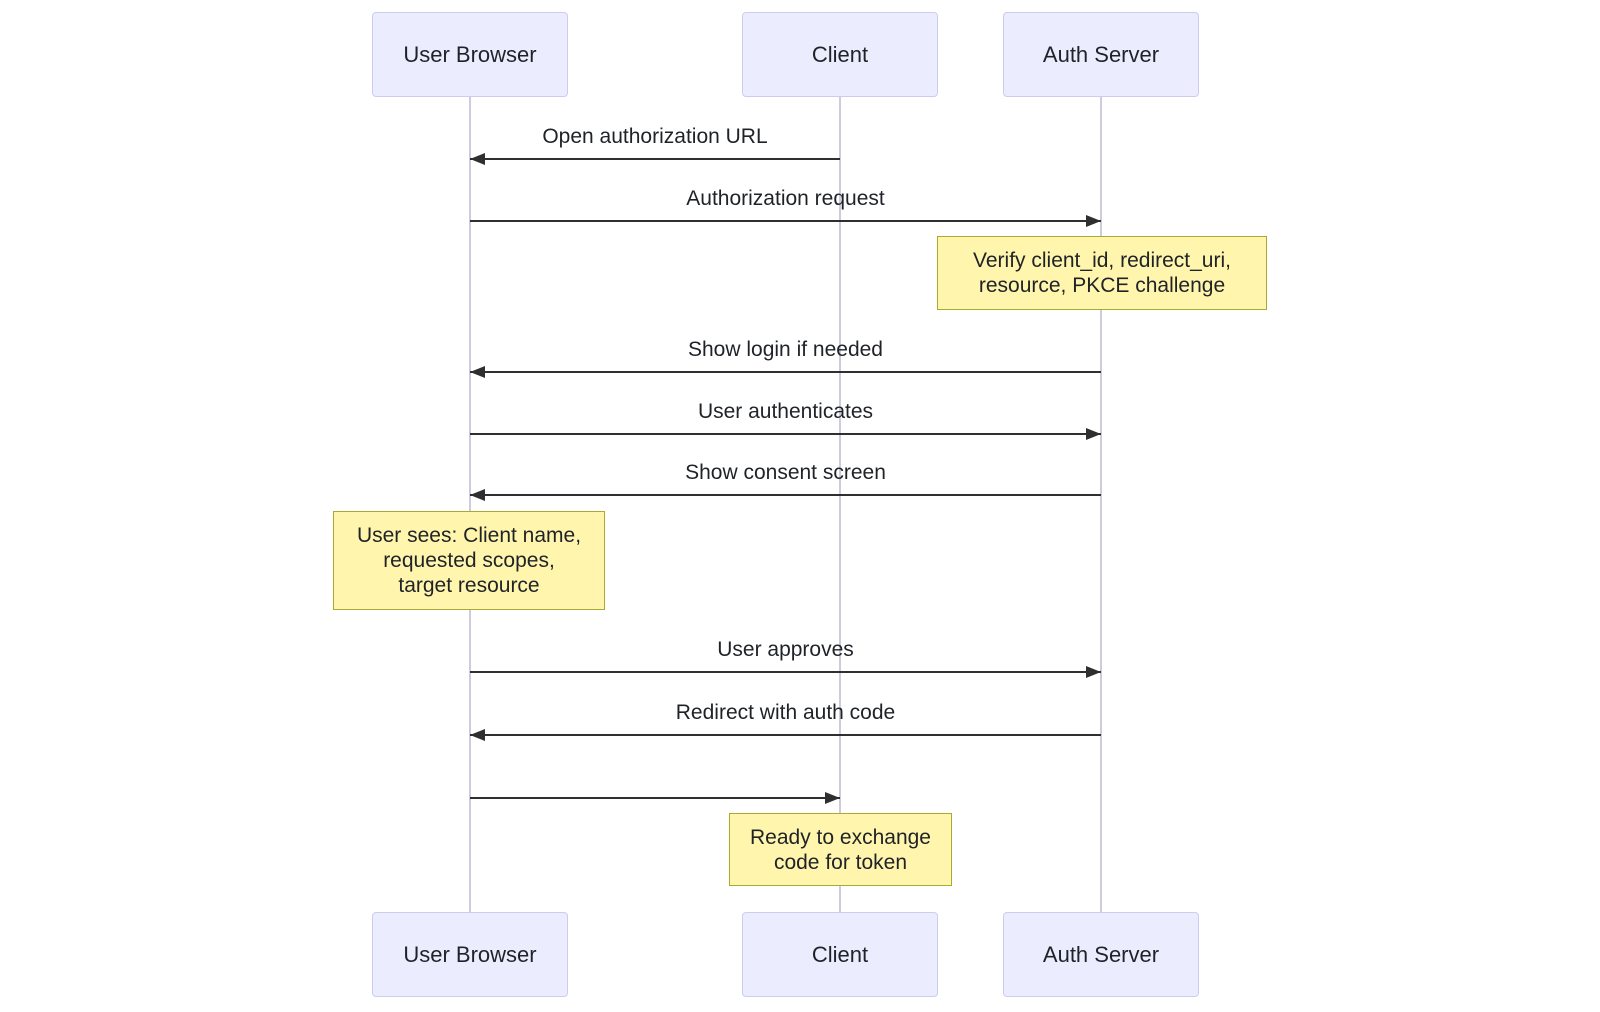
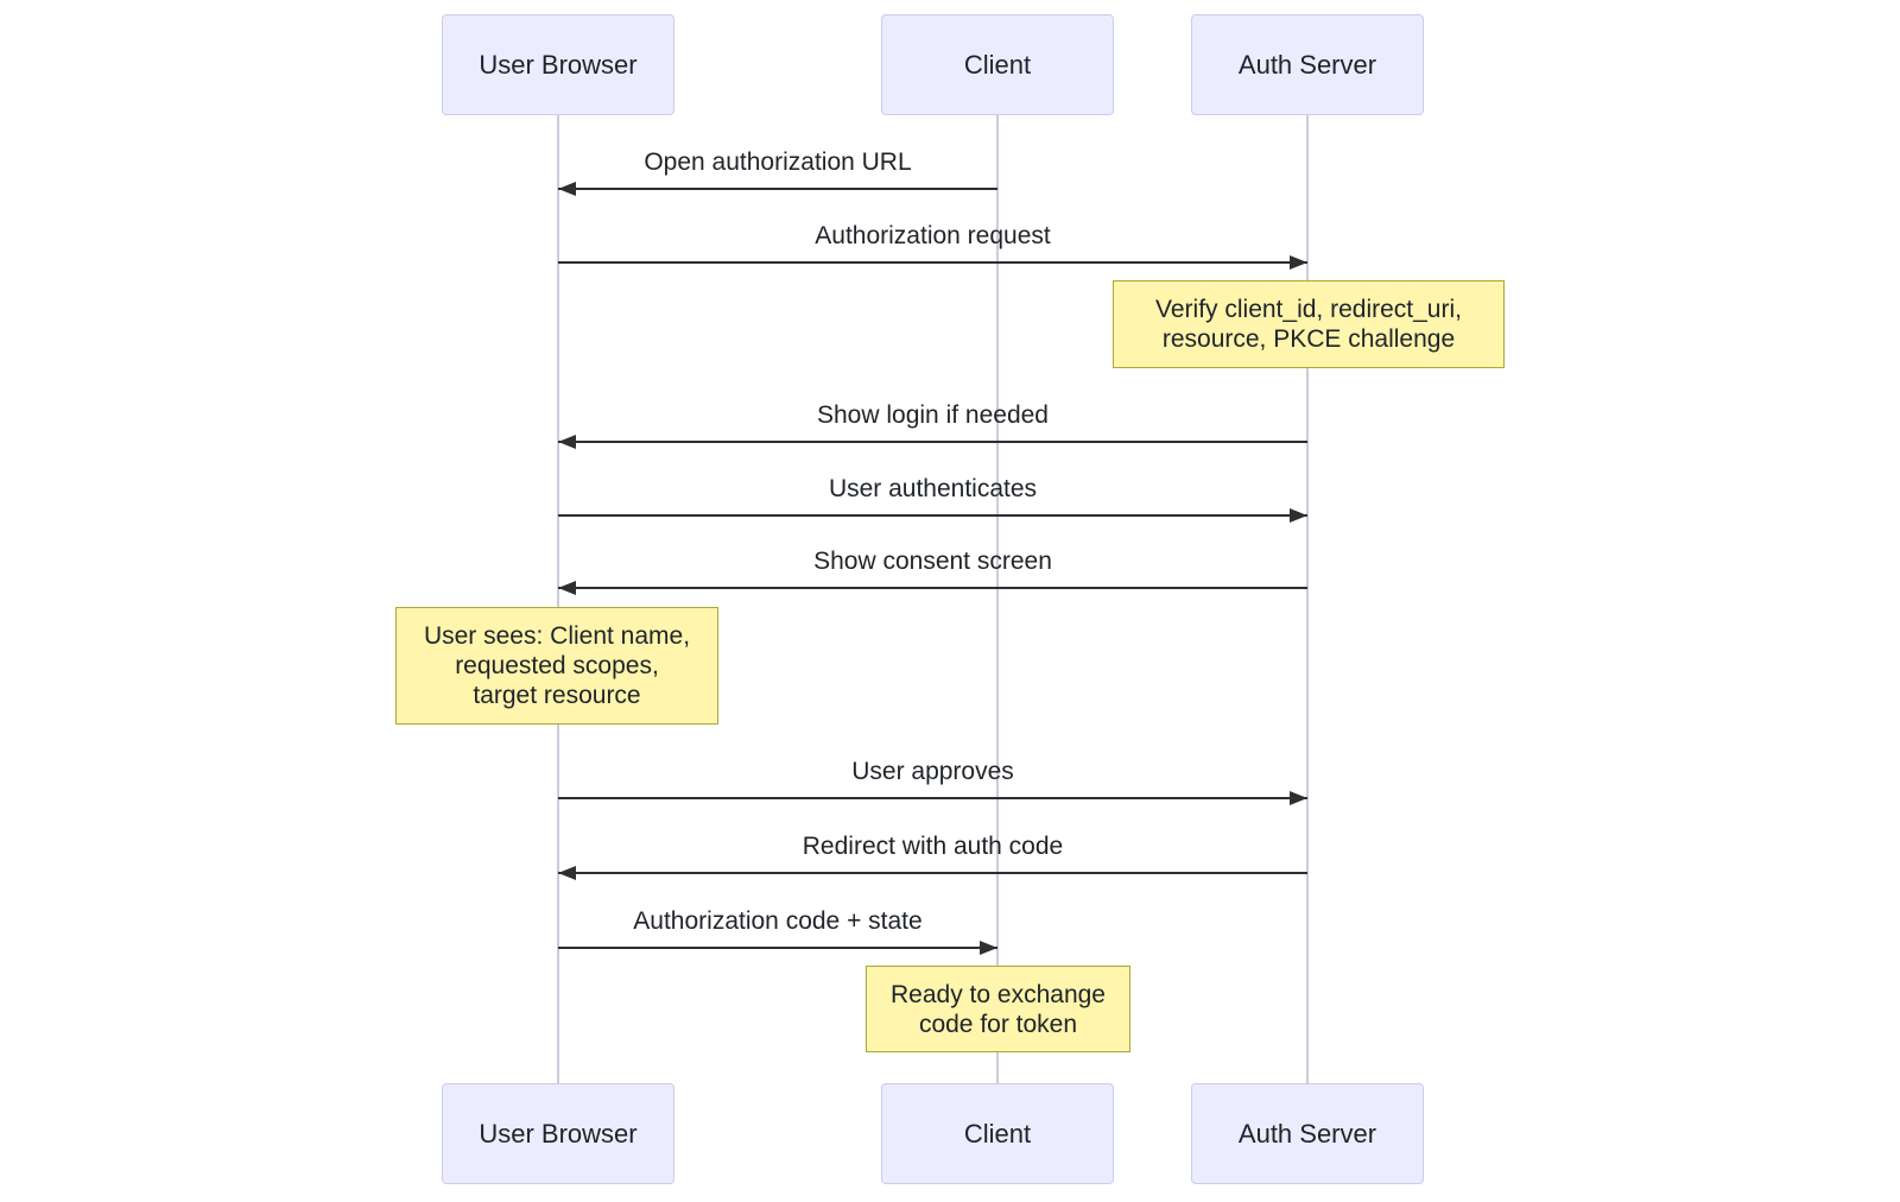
  User Browser
  Client
  Auth Server
  Open authorization URL
  Authorization request
  Show login if needed
  User authenticates
  Show consent screen
  User approves
  Redirect with auth code
+ Authorization code + state
  Verify client_id, redirect_uri,
  resource, PKCE challenge
  User sees: Client name,
  requested scopes,
  target resource
  Ready to exchange
  code for token
  User Browser
  Client
  Auth Server
